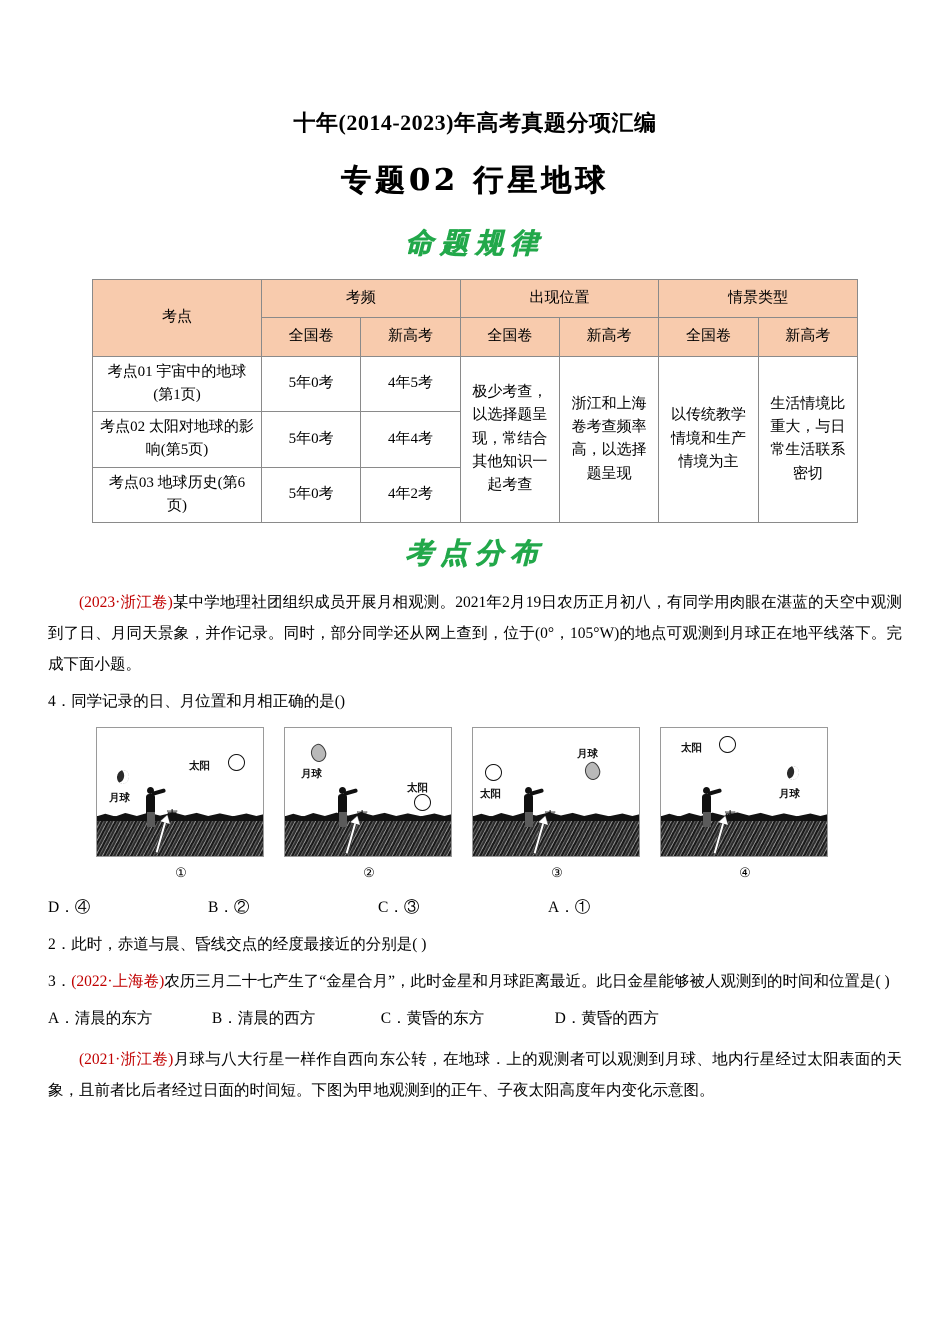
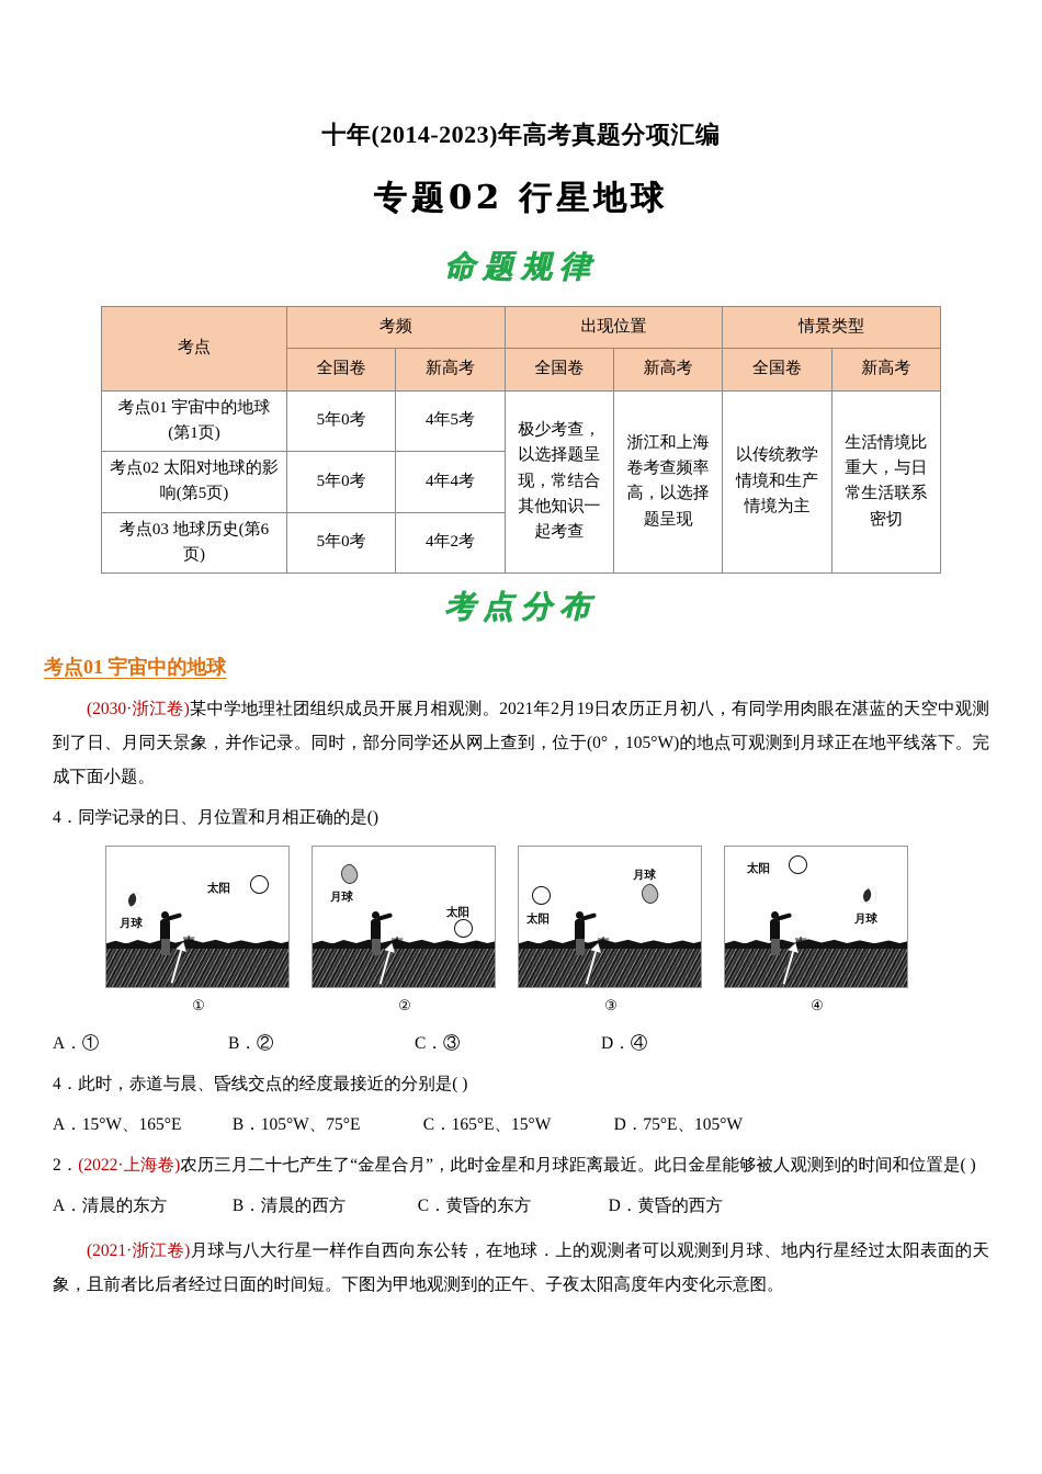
  十年(2014-2023)年高考真题分项汇编
  专题02 行星地球
  命题规律
  考点	考频	出现位置	情景类型
  全国卷	新高考	全国卷	新高考	全国卷	新高考
  考点01 宇宙中的地球(第1页)	5年0考	4年5考	极少考查，以选择题呈现，常结合其他知识一起考查	浙江和上海卷考查频率高，以选择题呈现	以传统教学情境和生产情境为主	生活情境比重大，与日常生活联系密切
  考点02 太阳对地球的影响(第5页)	5年0考	4年4考
  考点03 地球历史(第6页)	5年0考	4年2考
  考点分布
+ 考点01 宇宙中的地球
- (2023·浙江卷)某中学地理社团组织成员开展月相观测。2021年2月19日农历正月初八，有同学用肉眼在湛蓝的天空中观测到了日、月同天景象，并作记录。同时，部分同学还从网上查到，位于(0°，105°W)的地点可观测到月球正在地平线落下。完成下面小题。
+ (2030·浙江卷)某中学地理社团组织成员开展月相观测。2021年2月19日农历正月初八，有同学用肉眼在湛蓝的天空中观测到了日、月同天景象，并作记录。同时，部分同学还从网上查到，位于(0°，105°W)的地点可观测到月球正在地平线落下。完成下面小题。
  4．同学记录的日、月位置和月相正确的是()
  太阳
  月球
  ①
  月球
  太阳
  ②
  太阳
  月球
  ③
  太阳
  月球
  ④
- D．④
+ A．①
  B．②
  C．③
- A．①
+ D．④
- 2．此时，赤道与晨、昏线交点的经度最接近的分别是( )
+ 4．此时，赤道与晨、昏线交点的经度最接近的分别是( )
+ A．15°W、165°E B．105°W、75°E C．165°E、15°W D．75°E、105°W
- 3．(2022·上海卷)农历三月二十七产生了“金星合月”，此时金星和月球距离最近。此日金星能够被人观测到的时间和位置是( )
+ 2．(2022·上海卷)农历三月二十七产生了“金星合月”，此时金星和月球距离最近。此日金星能够被人观测到的时间和位置是( )
  A．清晨的东方 B．清晨的西方 C．黄昏的东方 D．黄昏的西方
  (2021·浙江卷)月球与八大行星一样作自西向东公转，在地球．上的观测者可以观测到月球、地内行星经过太阳表面的天象，且前者比后者经过日面的时间短。下图为甲地观测到的正午、子夜太阳高度年内变化示意图。
